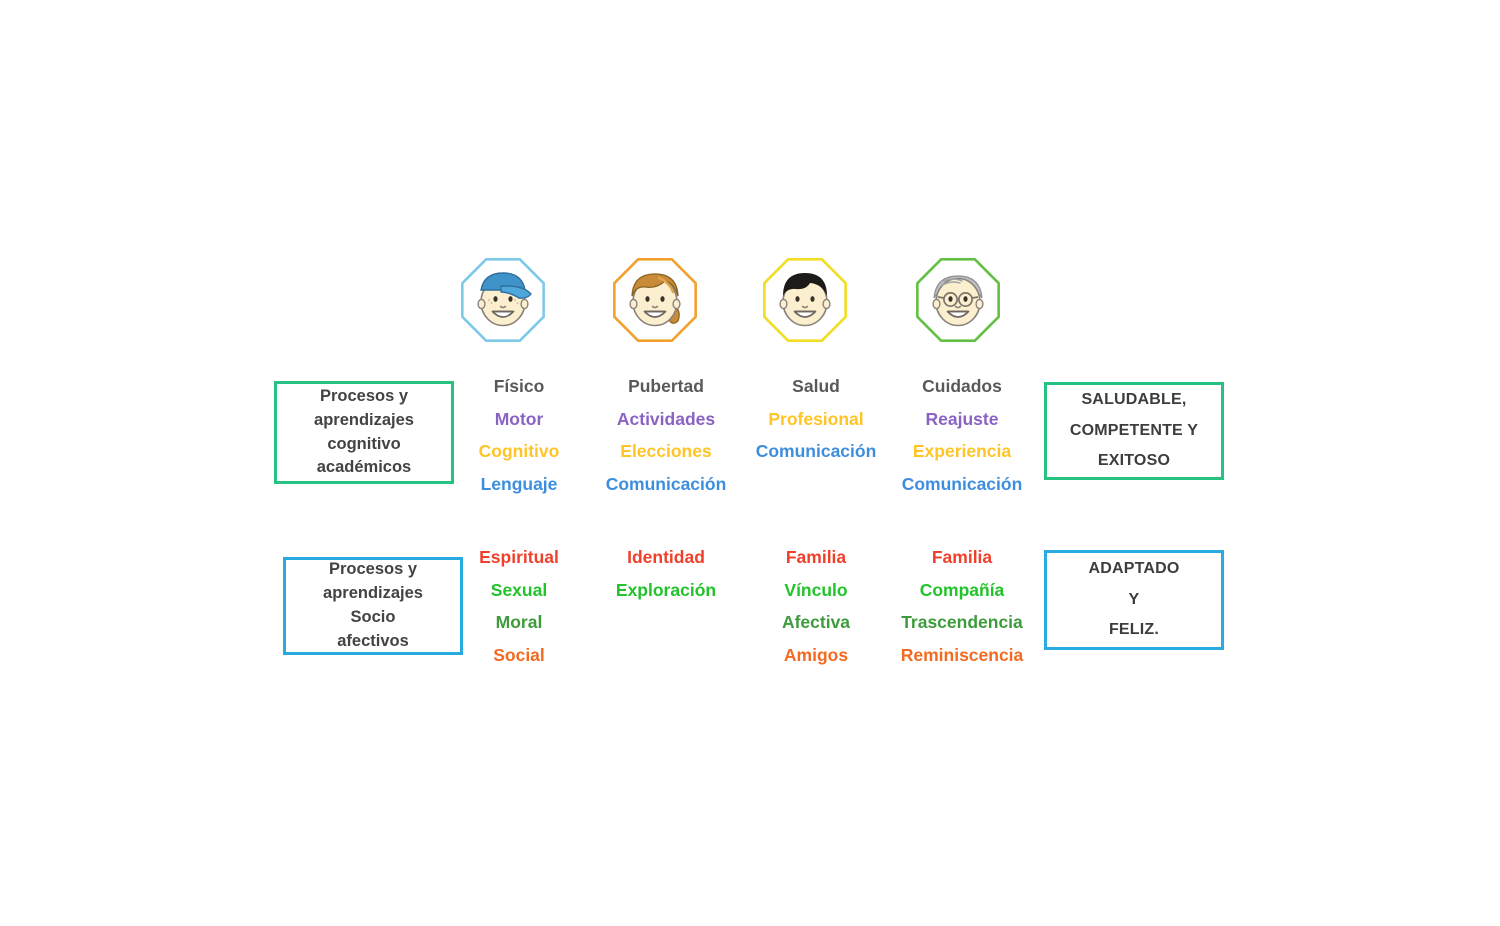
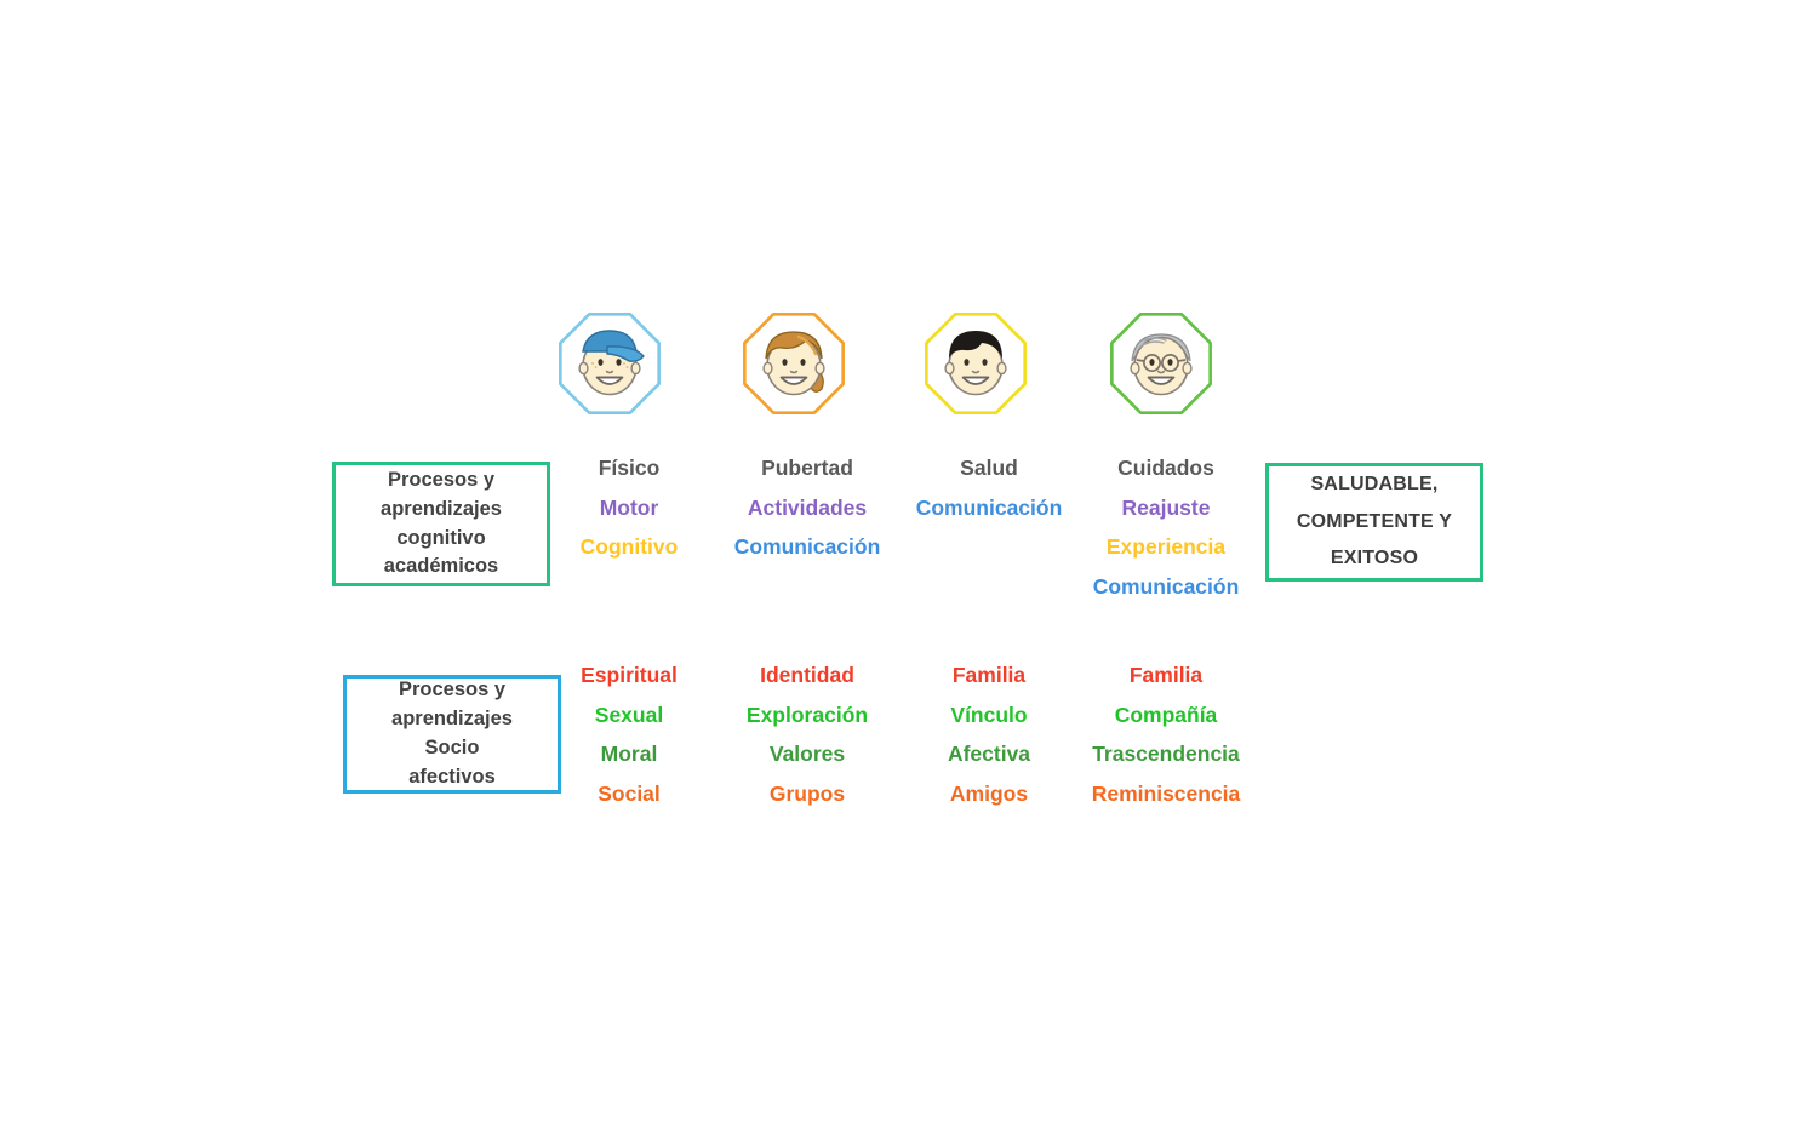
  Físico
  Motor
  Cognitivo
- Lenguaje
  Pubertad
  Actividades
- Elecciones
  Comunicación
  Salud
- Profesional
  Comunicación
  Cuidados
  Reajuste
  Experiencia
  Comunicación
  Espiritual
  Sexual
  Moral
  Social
  Identidad
  Exploración
+ Valores
+ Grupos
  Familia
  Vínculo
  Afectiva
  Amigos
  Familia
  Compañía
  Trascendencia
  Reminiscencia
  Procesos y
  aprendizajes
  cognitivo
  académicos
  Procesos y
  aprendizajes
  Socio
  afectivos
  SALUDABLE,
  COMPETENTE Y
  EXITOSO
- ADAPTADO
- Y
- FELIZ.
